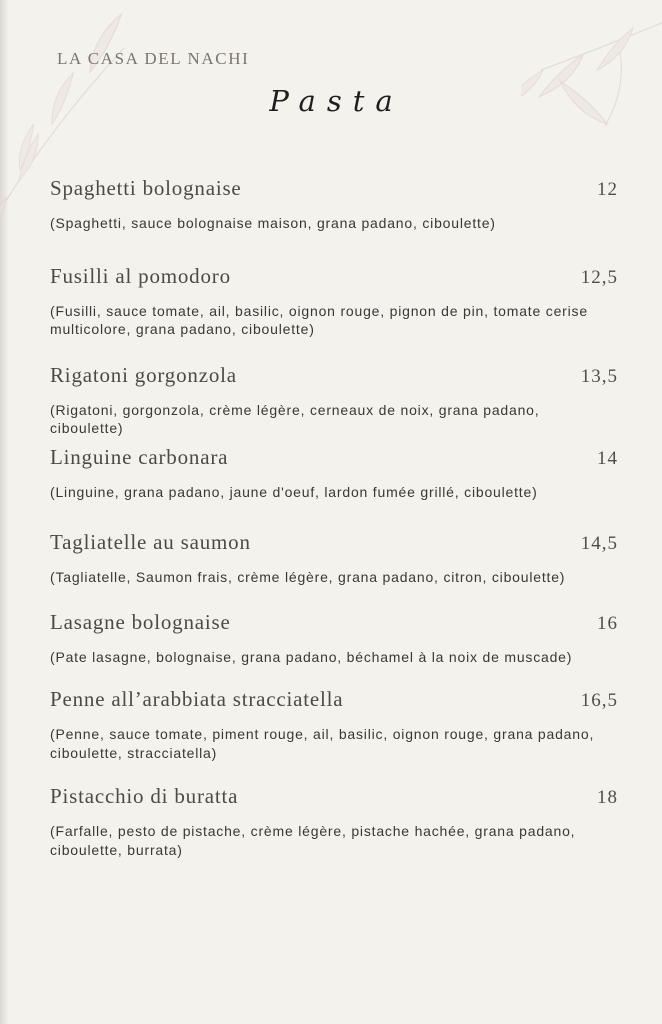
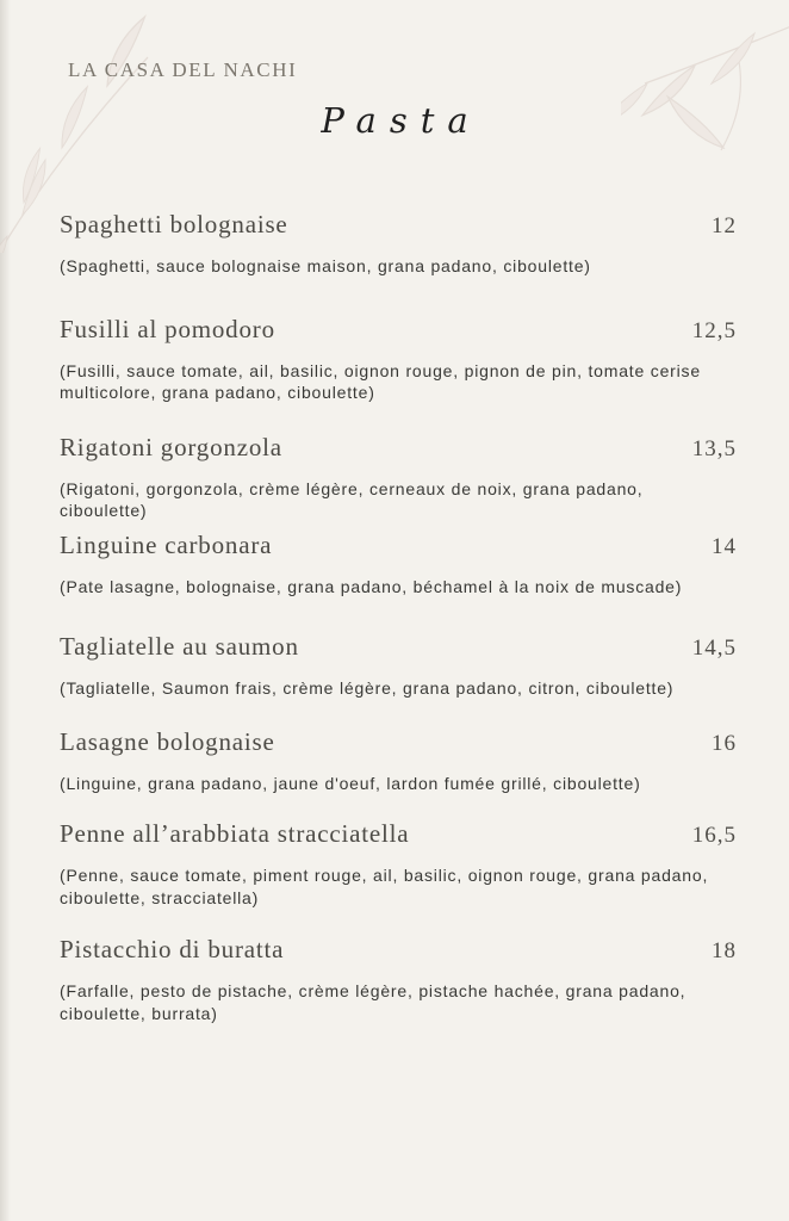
  LA CASA DEL NACHI
  Pasta
  Spaghetti bolognaise
  12
  (Spaghetti, sauce bolognaise maison, grana padano, ciboulette)
  Fusilli al pomodoro
  12,5
  (Fusilli, sauce tomate, ail, basilic, oignon rouge, pignon de pin, tomate cerise multicolore, grana padano, ciboulette)
  Rigatoni gorgonzola
  13,5
  (Rigatoni, gorgonzola, crème légère, cerneaux de noix, grana padano, ciboulette)
  Linguine carbonara
  14
- (Linguine, grana padano, jaune d'oeuf, lardon fumée grillé, ciboulette)
+ (Pate lasagne, bolognaise, grana padano, béchamel à la noix de muscade)
  Tagliatelle au saumon
  14,5
  (Tagliatelle, Saumon frais, crème légère, grana padano, citron, ciboulette)
  Lasagne bolognaise
  16
- (Pate lasagne, bolognaise, grana padano, béchamel à la noix de muscade)
+ (Linguine, grana padano, jaune d'oeuf, lardon fumée grillé, ciboulette)
  Penne all’arabbiata stracciatella
  16,5
  (Penne, sauce tomate, piment rouge, ail, basilic, oignon rouge, grana padano, ciboulette, stracciatella)
  Pistacchio di buratta
  18
  (Farfalle, pesto de pistache, crème légère, pistache hachée, grana padano, ciboulette, burrata)
